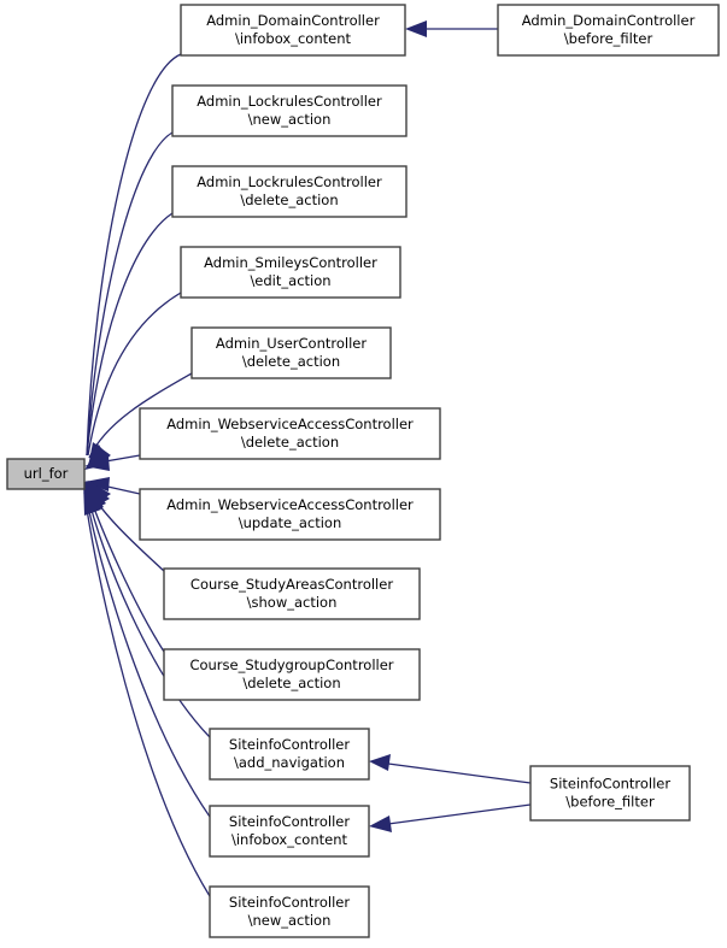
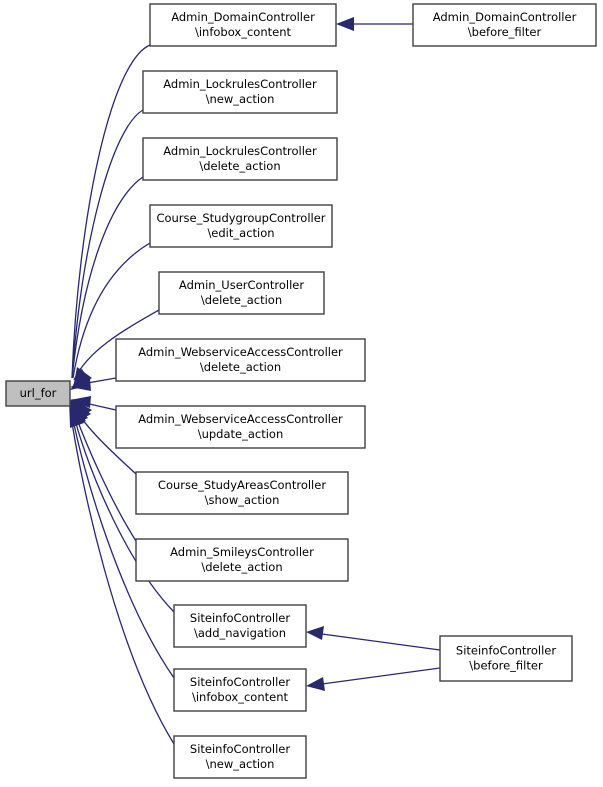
  Admin_DomainController
  \infobox_content
  Admin_LockrulesController
  \new_action
  Admin_LockrulesController
  \delete_action
- Admin_SmileysController
+ Course_StudygroupController
  \edit_action
  Admin_UserController
  \delete_action
  Admin_WebserviceAccessController
  \delete_action
  Admin_WebserviceAccessController
  \update_action
  Course_StudyAreasController
  \show_action
- Course_StudygroupController
+ Admin_SmileysController
  \delete_action
  SiteinfoController
  \add_navigation
  SiteinfoController
  \infobox_content
  SiteinfoController
  \new_action
  Admin_DomainController
  \before_filter
  SiteinfoController
  \before_filter
  url_for
